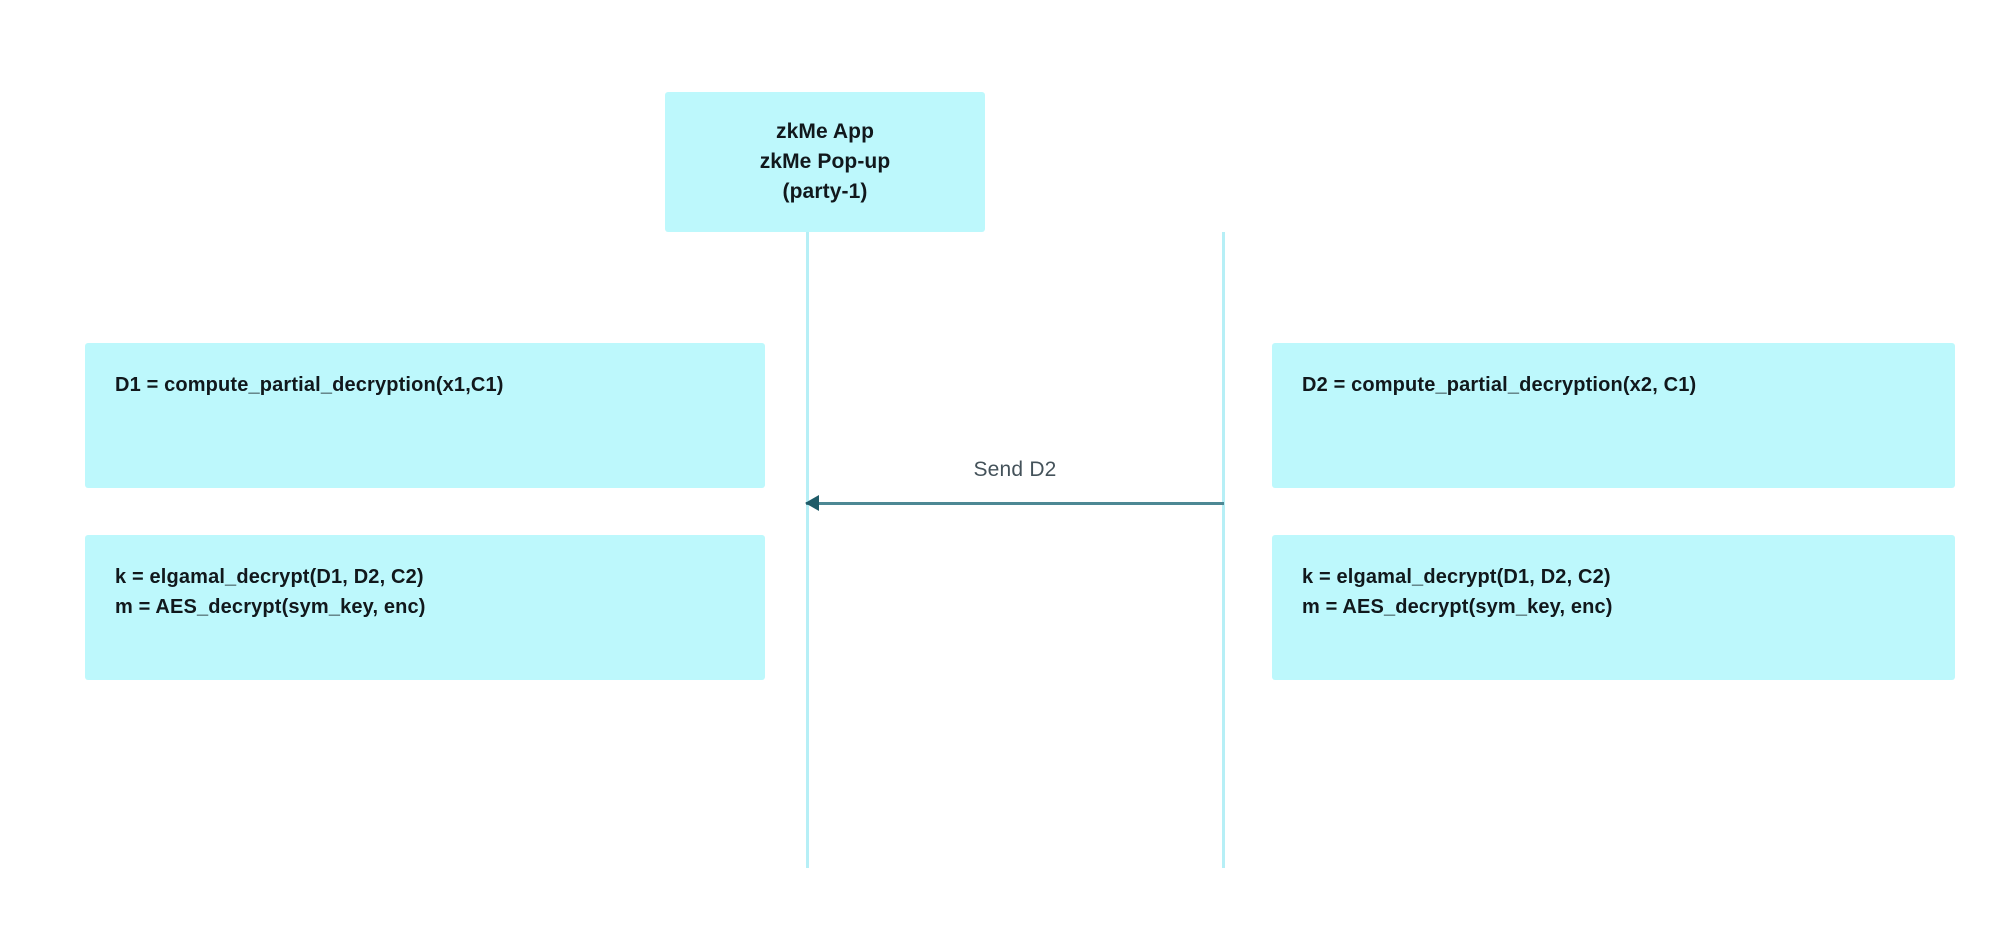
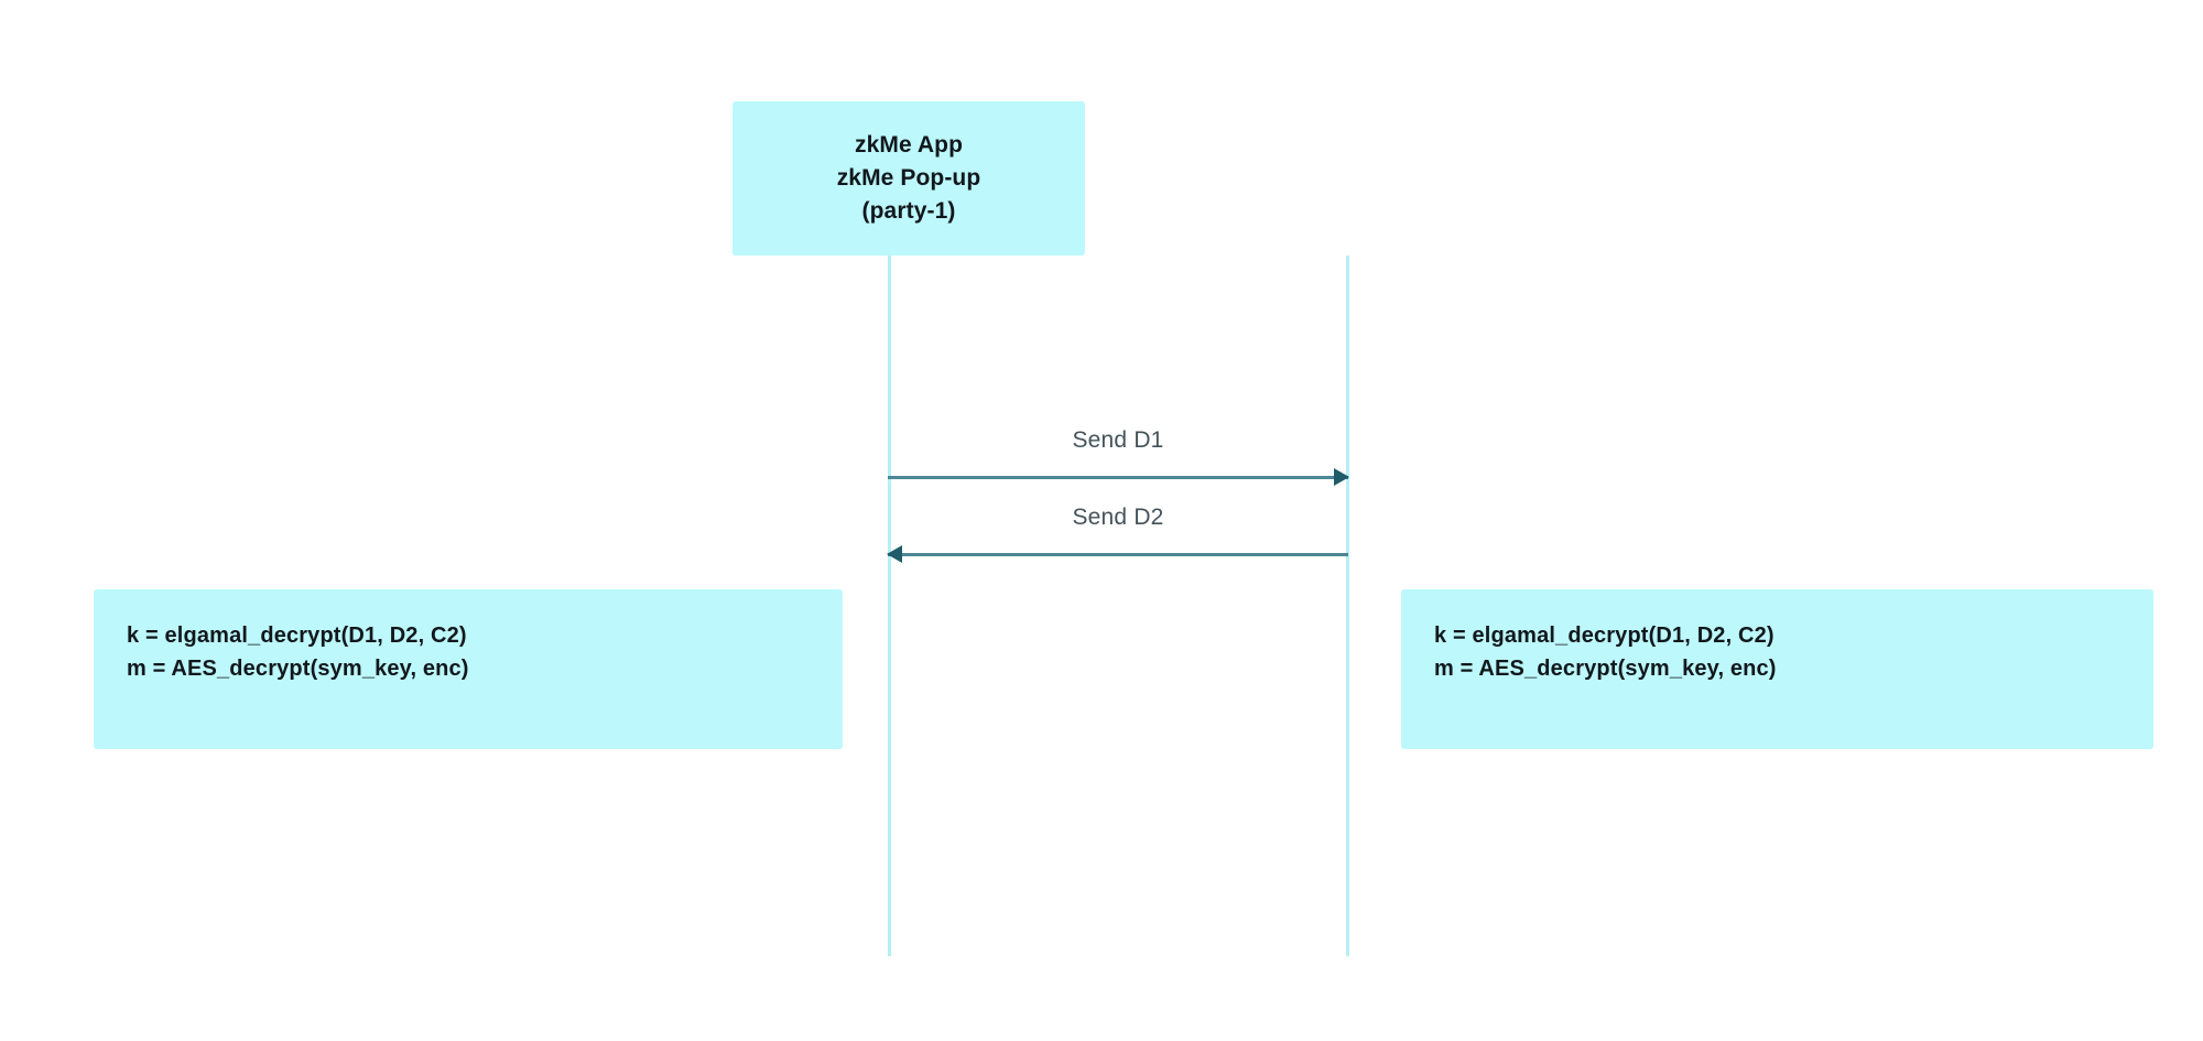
  zkMe App
  zkMe Pop-up
  (party-1)
- D1 = compute_partial_decryption(x1,C1)
- D2 = compute_partial_decryption(x2, C1)
  k = elgamal_decrypt(D1, D2, C2)
  m = AES_decrypt(sym_key, enc)
  k = elgamal_decrypt(D1, D2, C2)
  m = AES_decrypt(sym_key, enc)
+ Send D1
  Send D2
